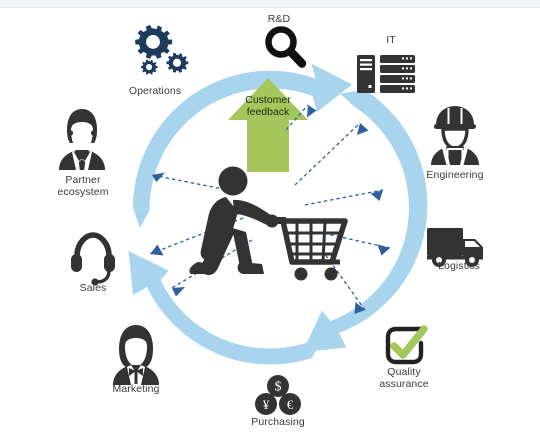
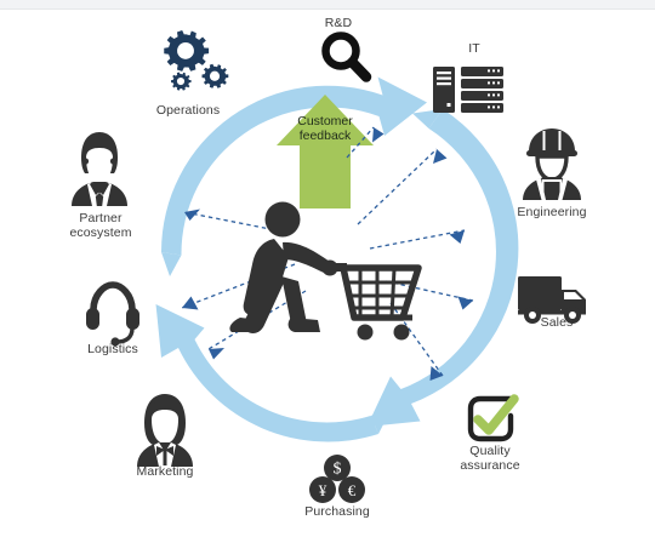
  $
  ¥
  €
  Customer
  feedback
  Operations
  R&D
  IT
  Engineering
- Logistics
+ Sales
  Quality
  assurance
  Purchasing
  Marketing
- Sales
+ Logistics
  Partner
  ecosystem
